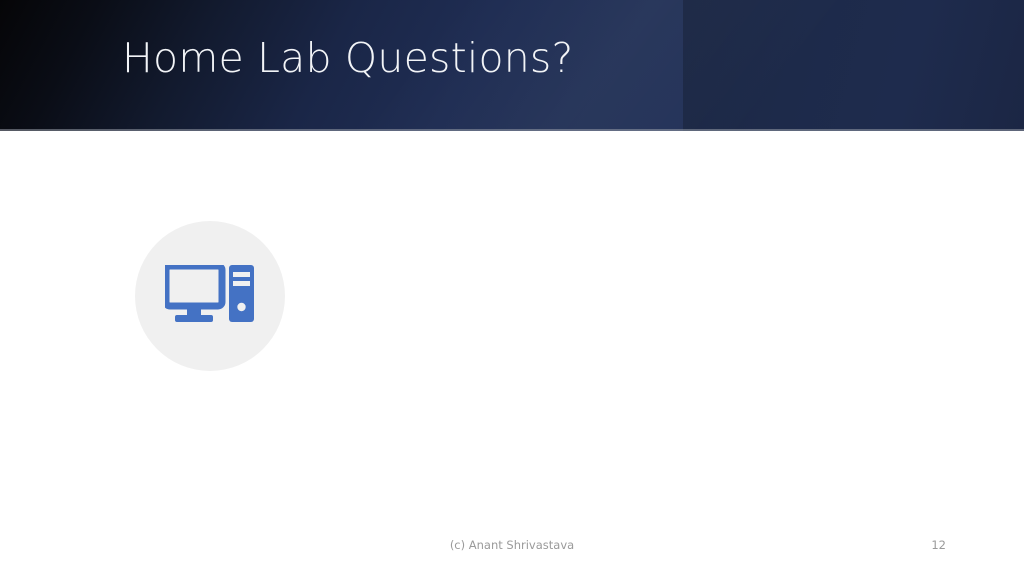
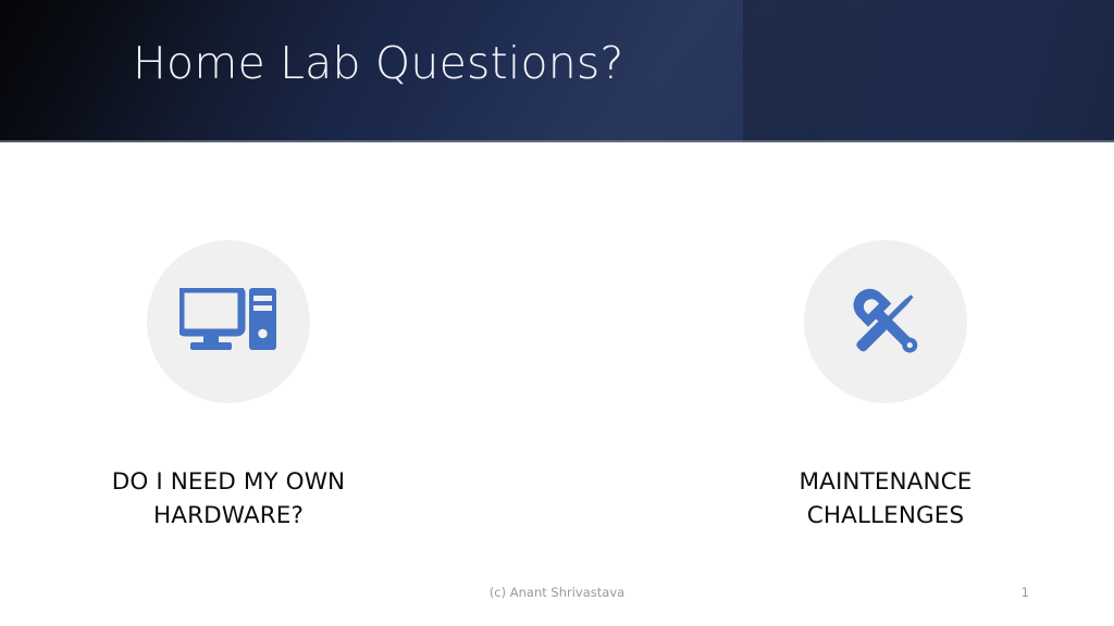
  Home Lab Questions?
+ DO I NEED MY OWN
+ HARDWARE?
+ MAINTENANCE
+ CHALLENGES
  (c) Anant Shrivastava
- 12
+ 1
